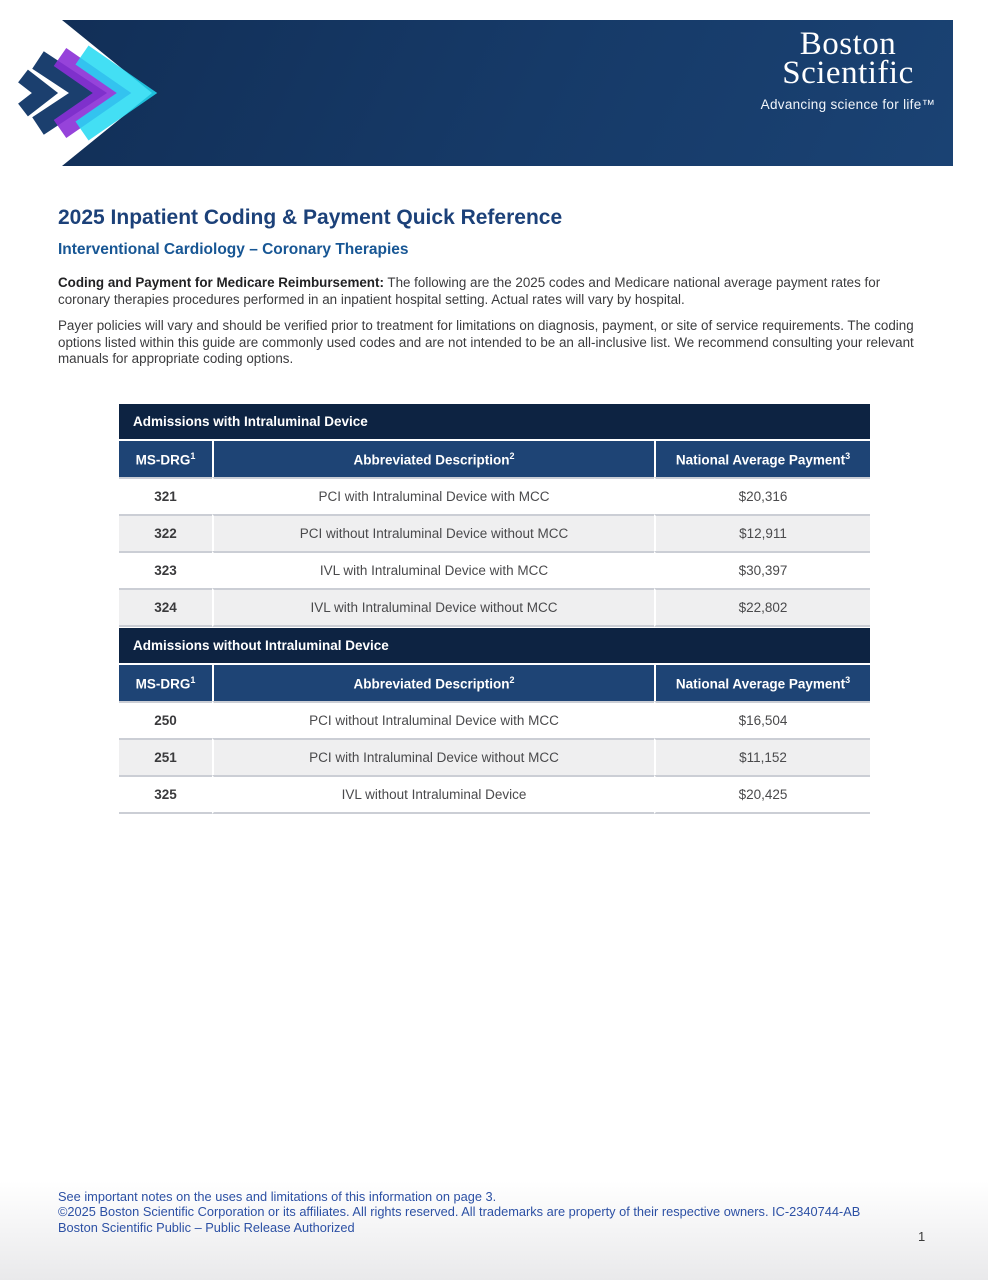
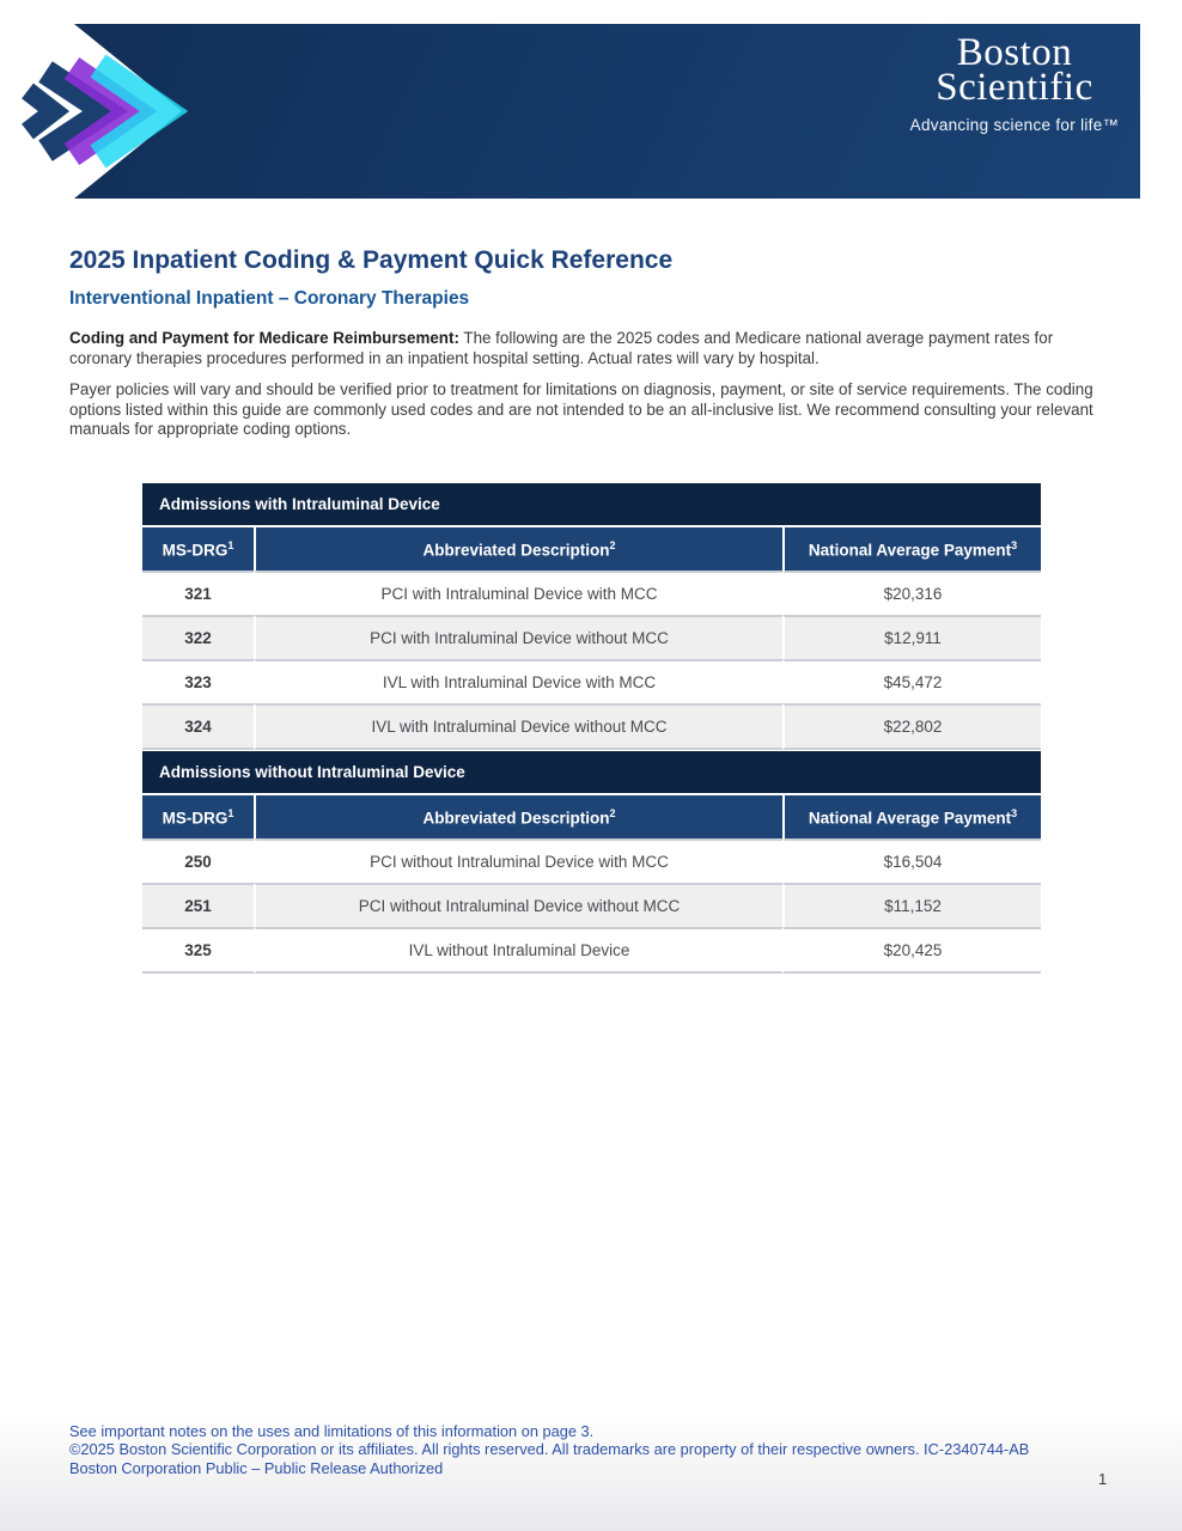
  Boston
  Scientific
  Advancing science for life™
  2025 Inpatient Coding & Payment Quick Reference
- Interventional Cardiology – Coronary Therapies
+ Interventional Inpatient – Coronary Therapies
  Coding and Payment for Medicare Reimbursement: The following are the 2025 codes and Medicare national average payment rates for coronary therapies procedures performed in an inpatient hospital setting. Actual rates will vary by hospital.
  Payer policies will vary and should be verified prior to treatment for limitations on diagnosis, payment, or site of service requirements. The coding options listed within this guide are commonly used codes and are not intended to be an all-inclusive list. We recommend consulting your relevant manuals for appropriate coding options.
  Admissions with Intraluminal Device
  MS-DRG1	Abbreviated Description2	National Average Payment3
  321	PCI with Intraluminal Device with MCC	$20,316
- 322	PCI without Intraluminal Device without MCC	$12,911
+ 322	PCI with Intraluminal Device without MCC	$12,911
- 323	IVL with Intraluminal Device with MCC	$30,397
+ 323	IVL with Intraluminal Device with MCC	$45,472
  324	IVL with Intraluminal Device without MCC	$22,802
  Admissions without Intraluminal Device
  MS-DRG1	Abbreviated Description2	National Average Payment3
  250	PCI without Intraluminal Device with MCC	$16,504
- 251	PCI with Intraluminal Device without MCC	$11,152
+ 251	PCI without Intraluminal Device without MCC	$11,152
  325	IVL without Intraluminal Device	$20,425
  See important notes on the uses and limitations of this information on page 3.
  ©2025 Boston Scientific Corporation or its affiliates. All rights reserved. All trademarks are property of their respective owners. IC-2340744-AB
- Boston Scientific Public – Public Release Authorized
+ Boston Corporation Public – Public Release Authorized
  1
